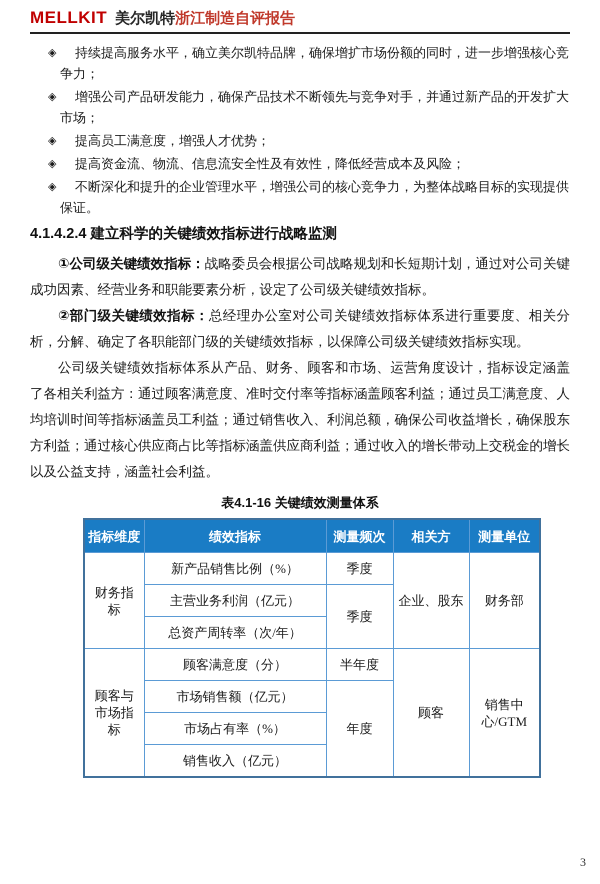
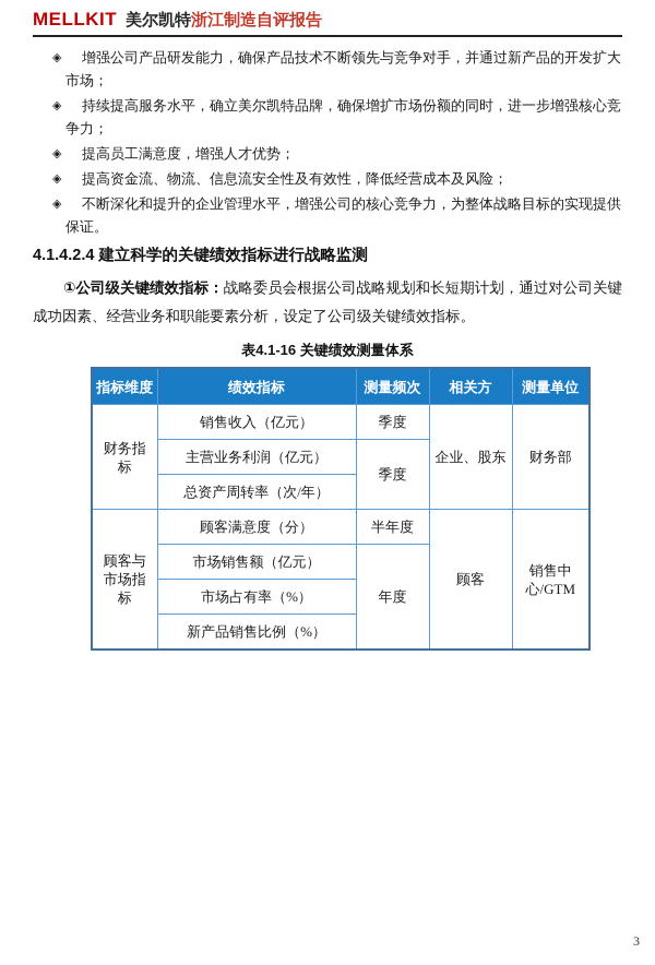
  MELLKIT 美尔凯特浙江制造自评报告
  ◈
- 持续提高服务水平，确立美尔凯特品牌，确保增扩市场份额的同时，进一步增强核心竞争力；
+ 增强公司产品研发能力，确保产品技术不断领先与竞争对手，并通过新产品的开发扩大市场；
  ◈
- 增强公司产品研发能力，确保产品技术不断领先与竞争对手，并通过新产品的开发扩大市场；
+ 持续提高服务水平，确立美尔凯特品牌，确保增扩市场份额的同时，进一步增强核心竞争力；
  ◈
  提高员工满意度，增强人才优势；
  ◈
  提高资金流、物流、信息流安全性及有效性，降低经营成本及风险；
  ◈
  不断深化和提升的企业管理水平，增强公司的核心竞争力，为整体战略目标的实现提供保证。
  4.1.4.2.4 建立科学的关键绩效指标进行战略监测
  ①公司级关键绩效指标：战略委员会根据公司战略规划和长短期计划，通过对公司关键成功因素、经营业务和职能要素分析，设定了公司级关键绩效指标。
- ②部门级关键绩效指标：总经理办公室对公司关键绩效指标体系进行重要度、相关分析，分解、确定了各职能部门级的关键绩效指标，以保障公司级关键绩效指标实现。
- 公司级关键绩效指标体系从产品、财务、顾客和市场、运营角度设计，指标设定涵盖了各相关利益方：通过顾客满意度、准时交付率等指标涵盖顾客利益；通过员工满意度、人均培训时间等指标涵盖员工利益；通过销售收入、利润总额，确保公司收益增长，确保股东方利益；通过核心供应商占比等指标涵盖供应商利益；通过收入的增长带动上交税金的增长以及公益支持，涵盖社会利益。
  表4.1-16 关键绩效测量体系
  指标维度	绩效指标	测量频次	相关方	测量单位
- 财务指标	新产品销售比例（%）	季度	企业、股东	财务部
+ 财务指标	销售收入（亿元）	季度	企业、股东	财务部
  主营业务利润（亿元）	季度
  总资产周转率（次/年）
  顾客与市场指标	顾客满意度（分）	半年度	顾客	销售中心/GTM
  市场销售额（亿元）	年度
  市场占有率（%）
- 销售收入（亿元）
+ 新产品销售比例（%）
  3
